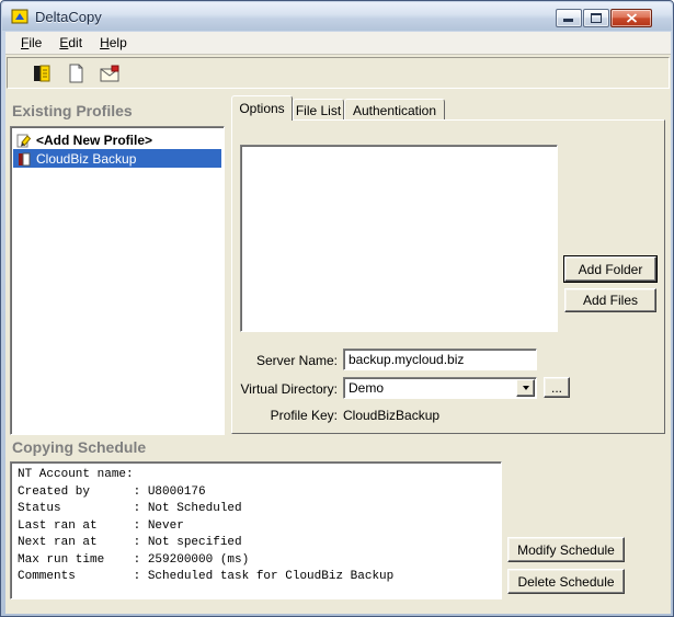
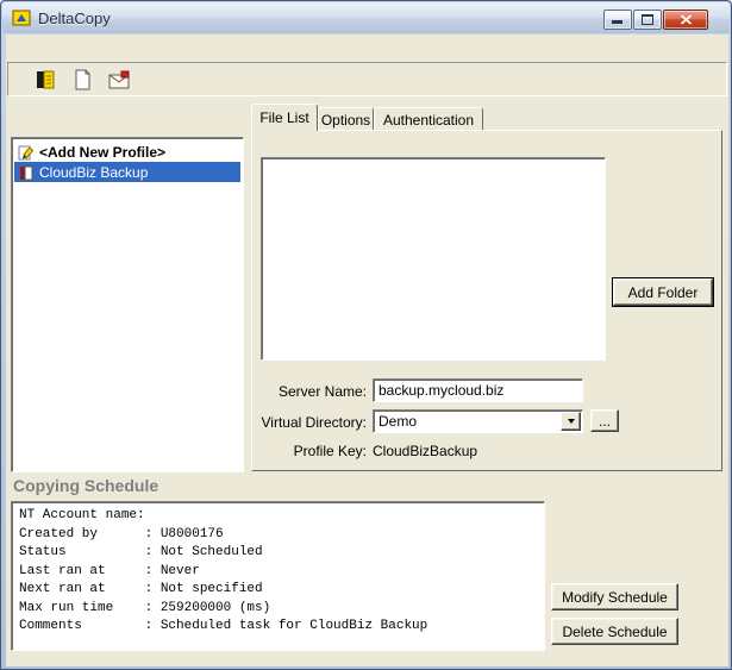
  DeltaCopy
- File
- Edit
- Help
- Existing Profiles
  <Add New Profile>
  CloudBiz Backup
- File List
+ Options
  Authentication
- Options
+ File List
  Add Folder
- Add Files
  Server Name:
  backup.mycloud.biz
  Virtual Directory:
  Demo
  ...
  Profile Key:
  CloudBizBackup
  Copying Schedule
  NT Account name:
  Created by : U8000176
  Status : Not Scheduled
  Last ran at : Never
  Next ran at : Not specified
  Max run time : 259200000 (ms)
  Comments : Scheduled task for CloudBiz Backup
  Modify Schedule
  Delete Schedule
